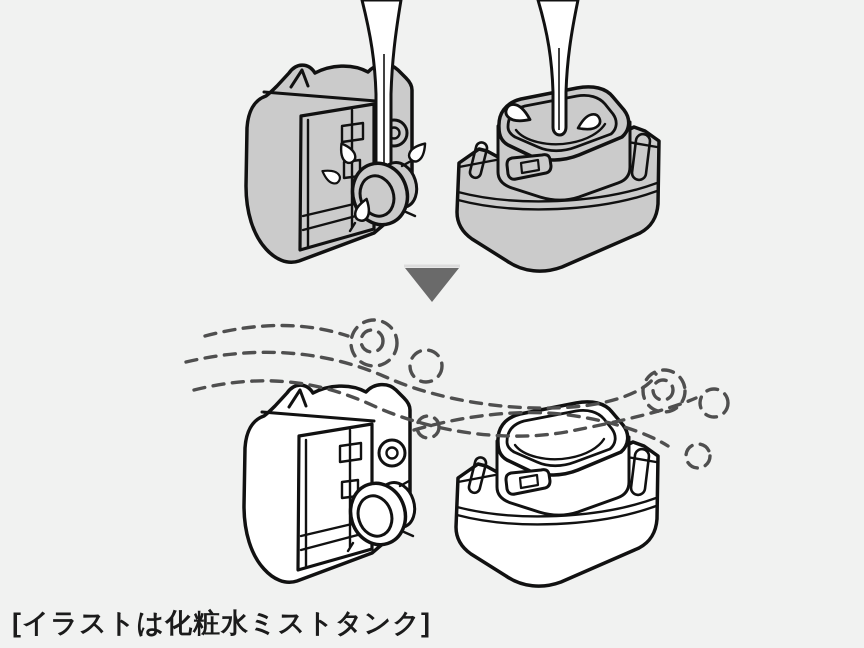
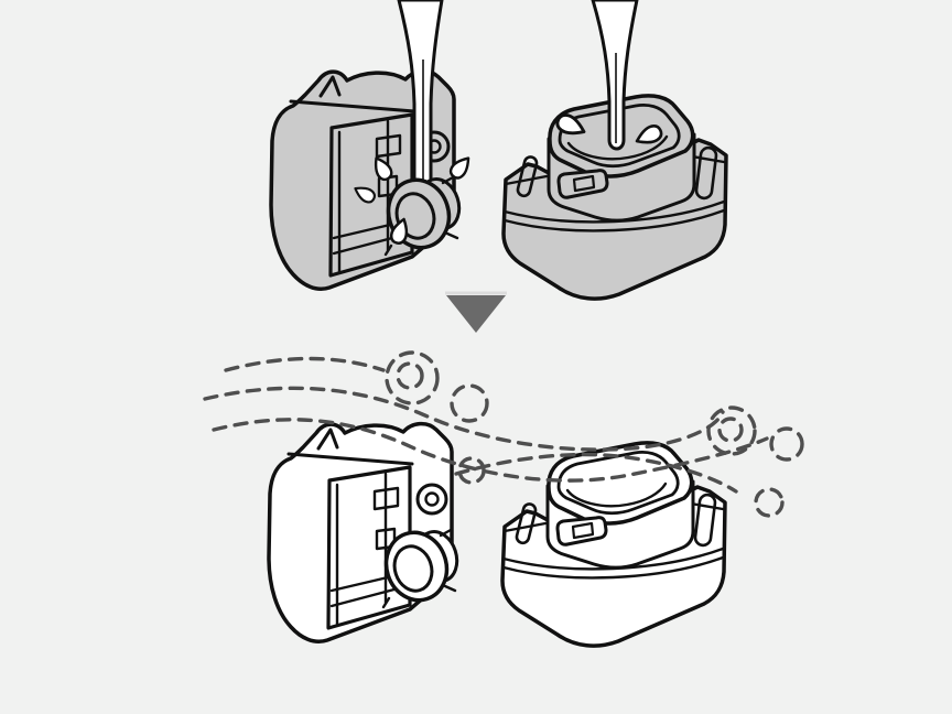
- [イラストは化粧水ミストタンク]
